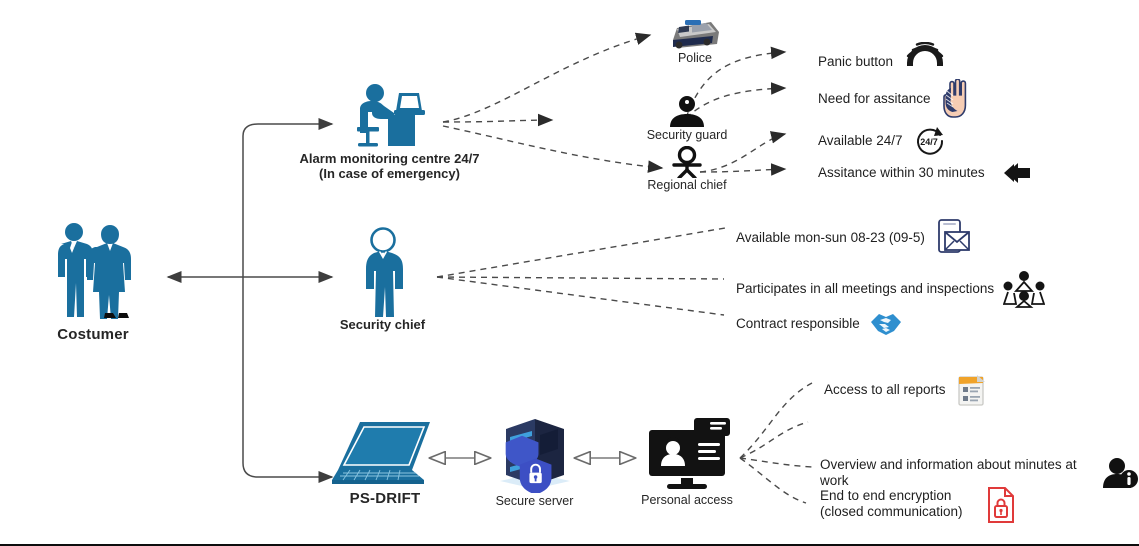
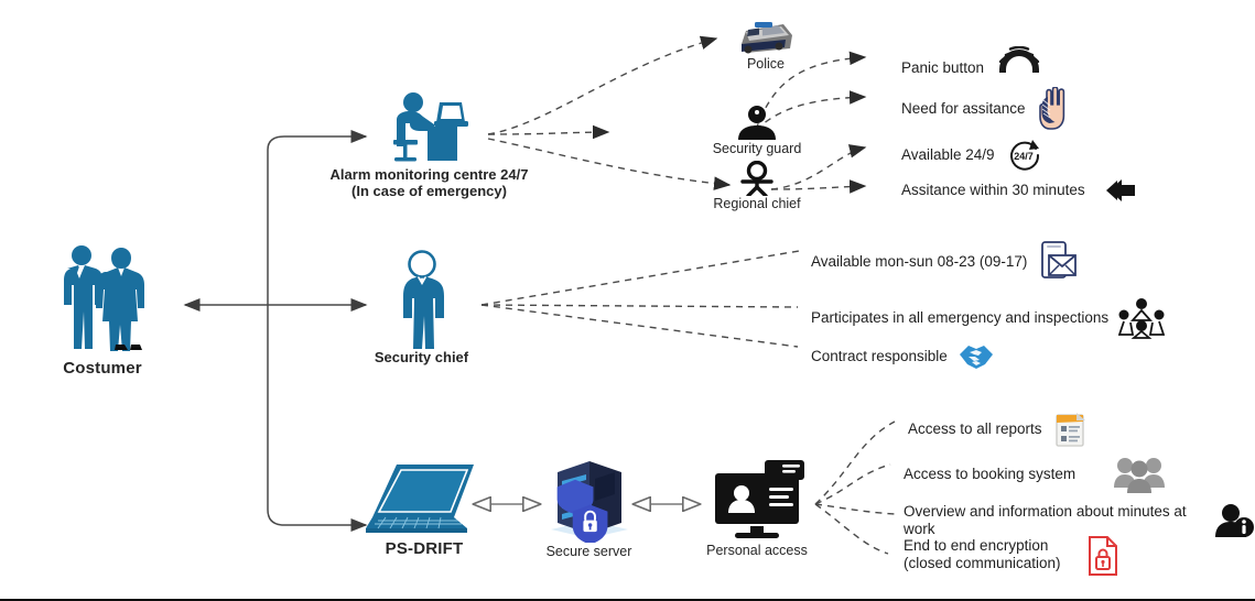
  Costumer
  Alarm monitoring centre 24/7
  (In case of emergency)
  Police
  Security guard
  Regional chief
  Panic button
  Need for assitance
- Available 24/7
+ Available 24/9
  24/7
  Assitance within 30 minutes
  Security chief
- Available mon-sun 08-23 (09-5)
+ Available mon-sun 08-23 (09-17)
- Participates in all meetings and inspections
+ Participates in all emergency and inspections
  Contract responsible
  PS-DRIFT
  Secure server
  Personal access
  Access to all reports
+ Access to booking system
  Overview and information about minutes at work
  End to end encryption
  (closed communication)
